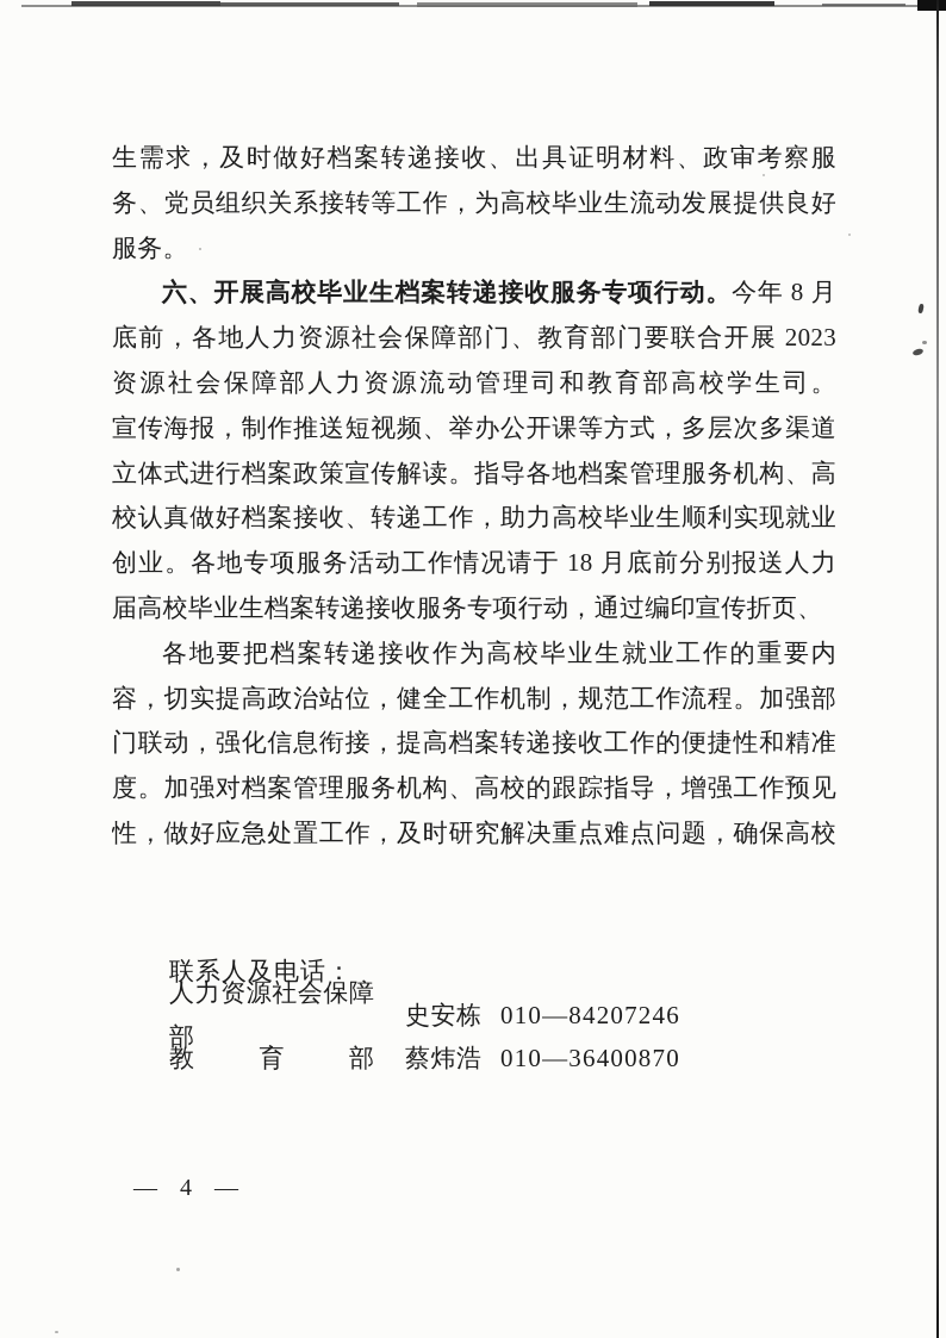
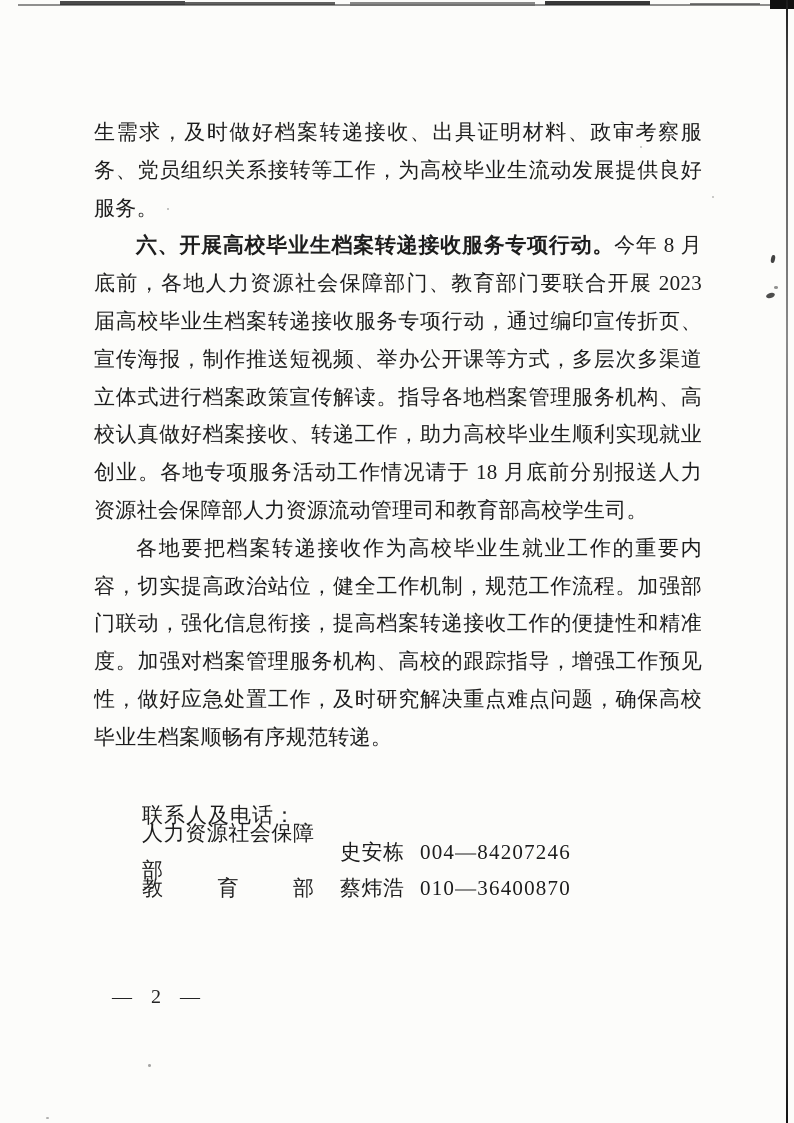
  生需求，及时做好档案转递接收、出具证明材料、政审考察服
  务、党员组织关系接转等工作，为高校毕业生流动发展提供良好
  服务。
  六、开展高校毕业生档案转递接收服务专项行动。今年 8 月
  底前，各地人力资源社会保障部门、教育部门要联合开展 2023
- 资源社会保障部人力资源流动管理司和教育部高校学生司。
+ 届高校毕业生档案转递接收服务专项行动，通过编印宣传折页、
  宣传海报，制作推送短视频、举办公开课等方式，多层次多渠道
  立体式进行档案政策宣传解读。指导各地档案管理服务机构、高
  校认真做好档案接收、转递工作，助力高校毕业生顺利实现就业
  创业。各地专项服务活动工作情况请于 18 月底前分别报送人力
- 届高校毕业生档案转递接收服务专项行动，通过编印宣传折页、
+ 资源社会保障部人力资源流动管理司和教育部高校学生司。
  各地要把档案转递接收作为高校毕业生就业工作的重要内
  容，切实提高政治站位，健全工作机制，规范工作流程。加强部
  门联动，强化信息衔接，提高档案转递接收工作的便捷性和精准
  度。加强对档案管理服务机构、高校的跟踪指导，增强工作预见
  性，做好应急处置工作，及时研究解决重点难点问题，确保高校
+ 毕业生档案顺畅有序规范转递。
  联系人及电话：
  人力资源社会保障部
  史安栋
- 010—84207246
+ 004—84207246
  教育部
  蔡炜浩
  010—36400870
- — 4 —
+ — 2 —
